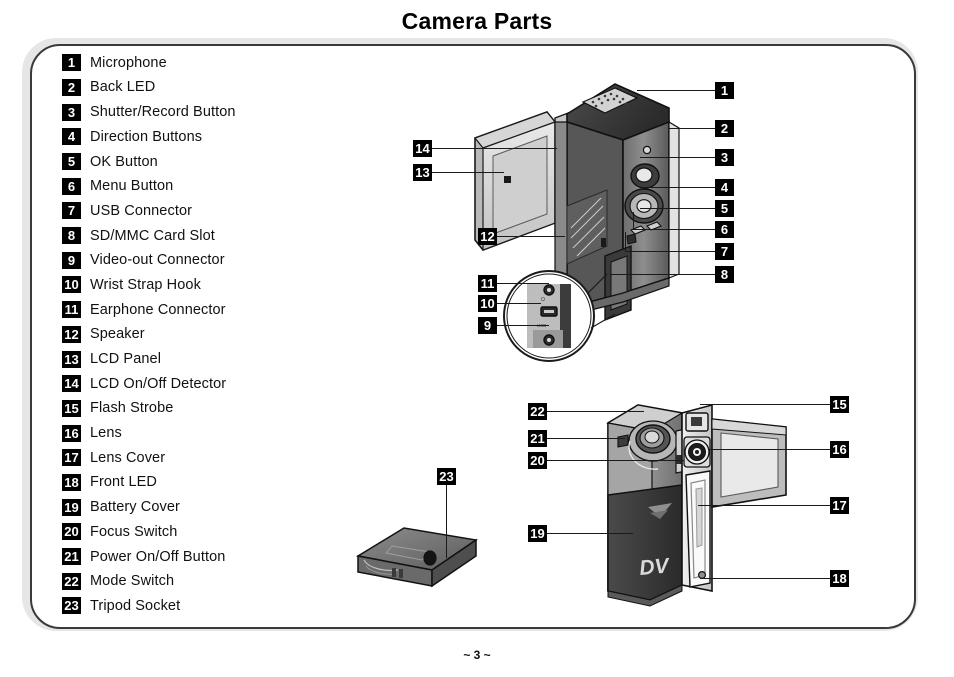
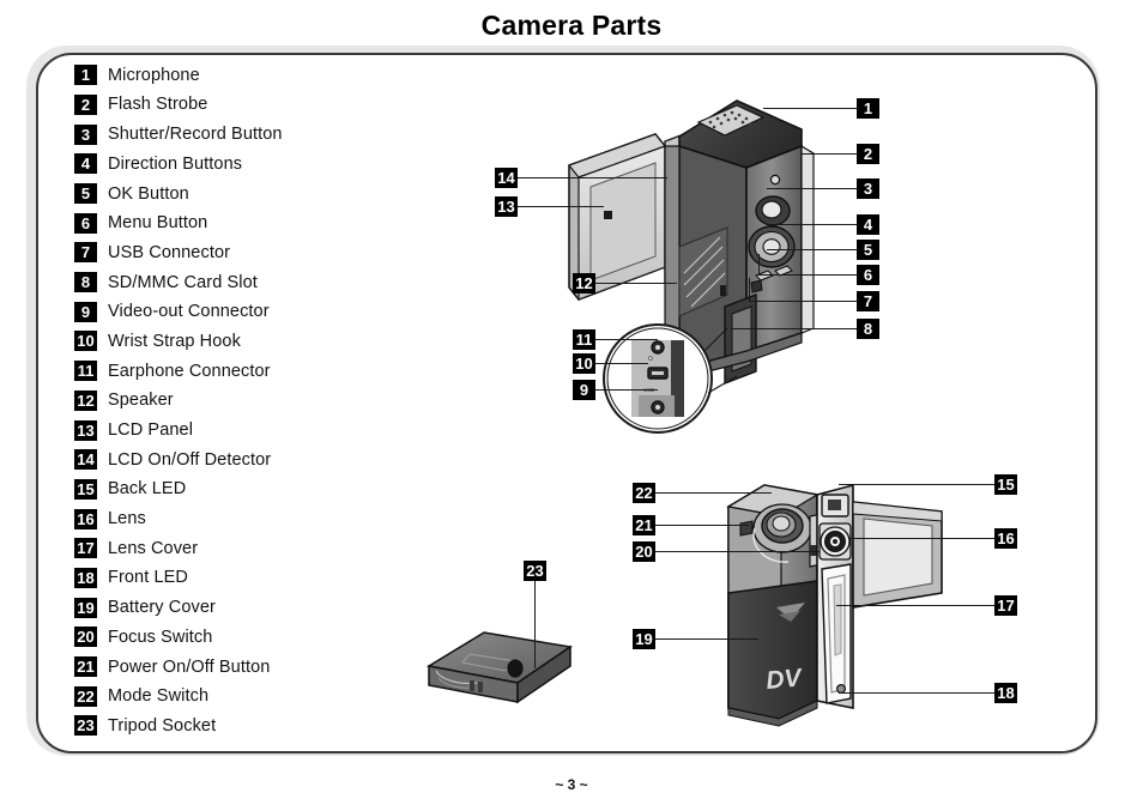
  Camera Parts
  1 Microphone
- 2 Back LED
+ 2 Flash Strobe
  3 Shutter/Record Button
  4 Direction Buttons
  5 OK Button
  6 Menu Button
  7 USB Connector
  8 SD/MMC Card Slot
  9 Video-out Connector
  10 Wrist Strap Hook
  11 Earphone Connector
  12 Speaker
  13 LCD Panel
  14 LCD On/Off Detector
- 15 Flash Strobe
+ 15 Back LED
  16 Lens
  17 Lens Cover
  18 Front LED
  19 Battery Cover
  20 Focus Switch
  21 Power On/Off Button
  22 Mode Switch
  23 Tripod Socket
  1
  2
  3
  4
  5
  6
  7
  8
  11
  10
  9
  12
  14
  13
  22
  21
  20
  19
  15
  16
  17
  18
  23
  ~ 3 ~
